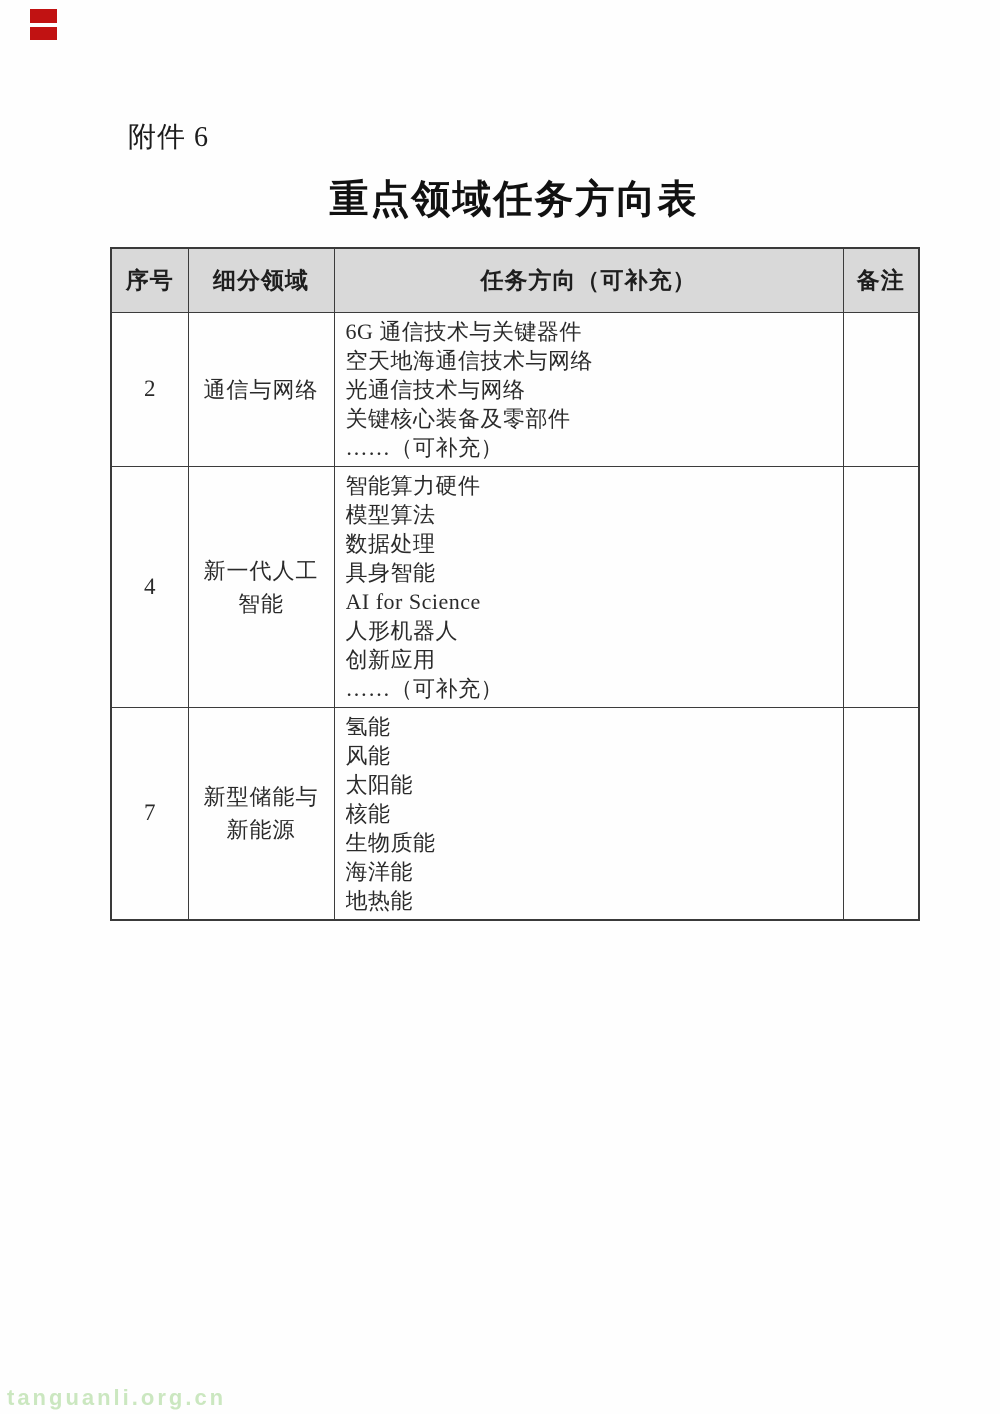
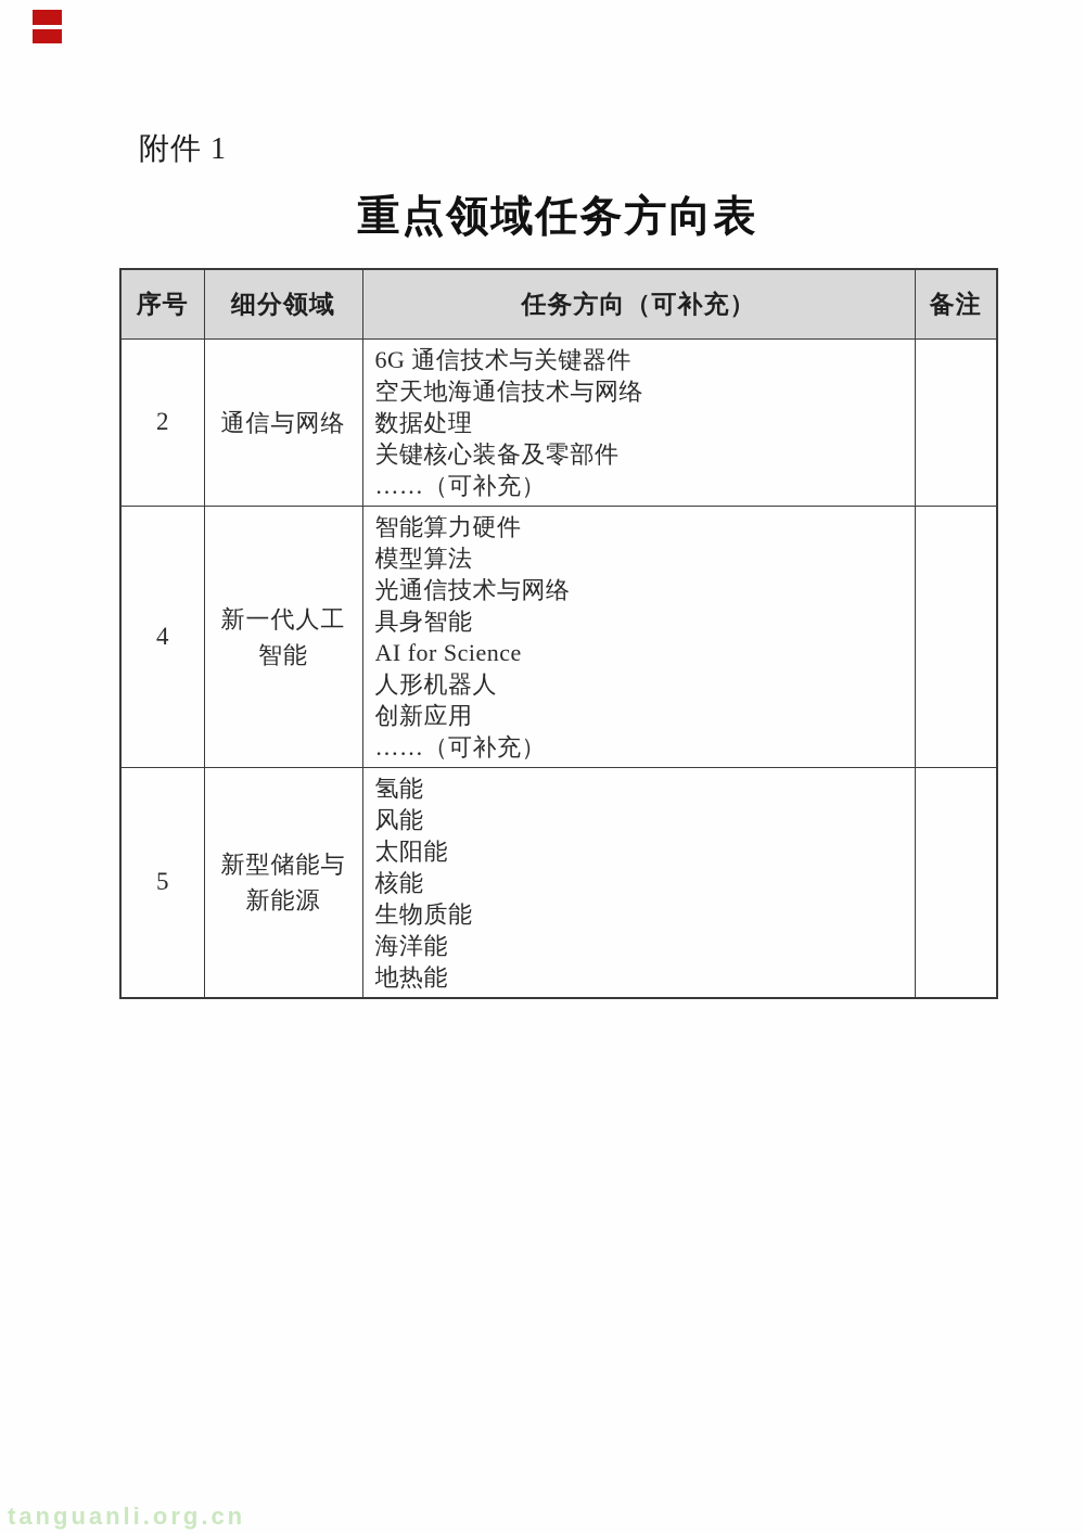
- 附件 6
+ 附件 1
  重点领域任务方向表
  序号	细分领域	任务方向（可补充）	备注
- 2	通信与网络	6G 通信技术与关键器件空天地海通信技术与网络光通信技术与网络关键核心装备及零部件……（可补充）
+ 2	通信与网络	6G 通信技术与关键器件空天地海通信技术与网络数据处理关键核心装备及零部件……（可补充）
- 4	新一代人工智能	智能算力硬件模型算法数据处理具身智能AI for Science人形机器人创新应用……（可补充）
+ 4	新一代人工智能	智能算力硬件模型算法光通信技术与网络具身智能AI for Science人形机器人创新应用……（可补充）
- 7	新型储能与新能源	氢能风能太阳能核能生物质能海洋能地热能
+ 5	新型储能与新能源	氢能风能太阳能核能生物质能海洋能地热能
  tanguanli.org.cn
